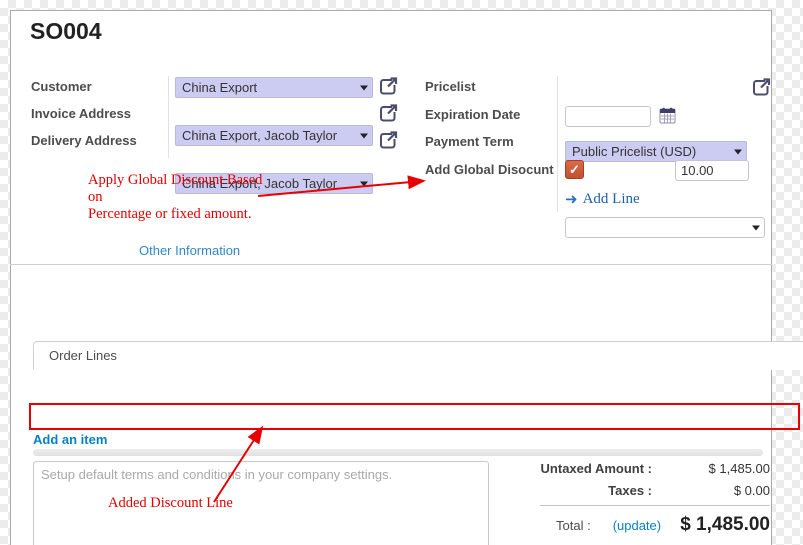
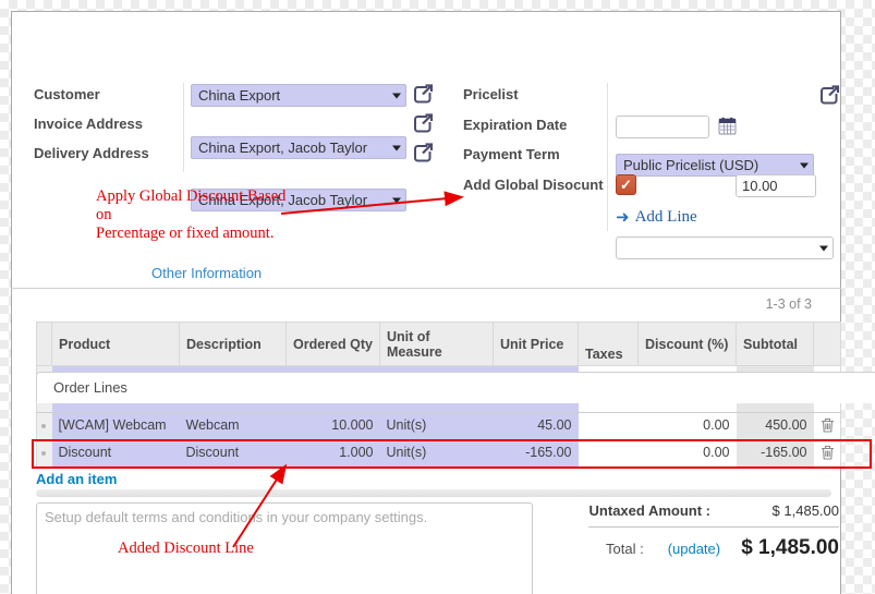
- SO004
  Customer
  Invoice Address
  Delivery Address
  China Export
  China Export, Jacob Taylor
  China Export, Jacob Taylor
  Pricelist
  Expiration Date
  Payment Term
  Add Global Disocunt
  Public Pricelist (USD)
  ✓
  10.00
  ➜
  Add Line
  Apply Global Discount Based on
  Percentage or fixed amount.
  Order Lines
  Other Information
+ 1-3 of 3
+ 	Product	Description	Ordered Qty	Unit of Measure	Unit Price	Taxes	Discount (%)	Subtotal
+ 	[WCAM] Webcam	Webcam	10.000	Unit(s)	45.00		0.00	450.00
+ 	Discount	Discount	1.000	Unit(s)	-165.00		0.00	-165.00
  Add an item
  Setup default terms and conditios in your company settings.
  Added Discount Line
  Untaxed Amount :
  $ 1,485.00
- Taxes :
- $ 0.00
  Total :
  (update)
  $ 1,485.00
